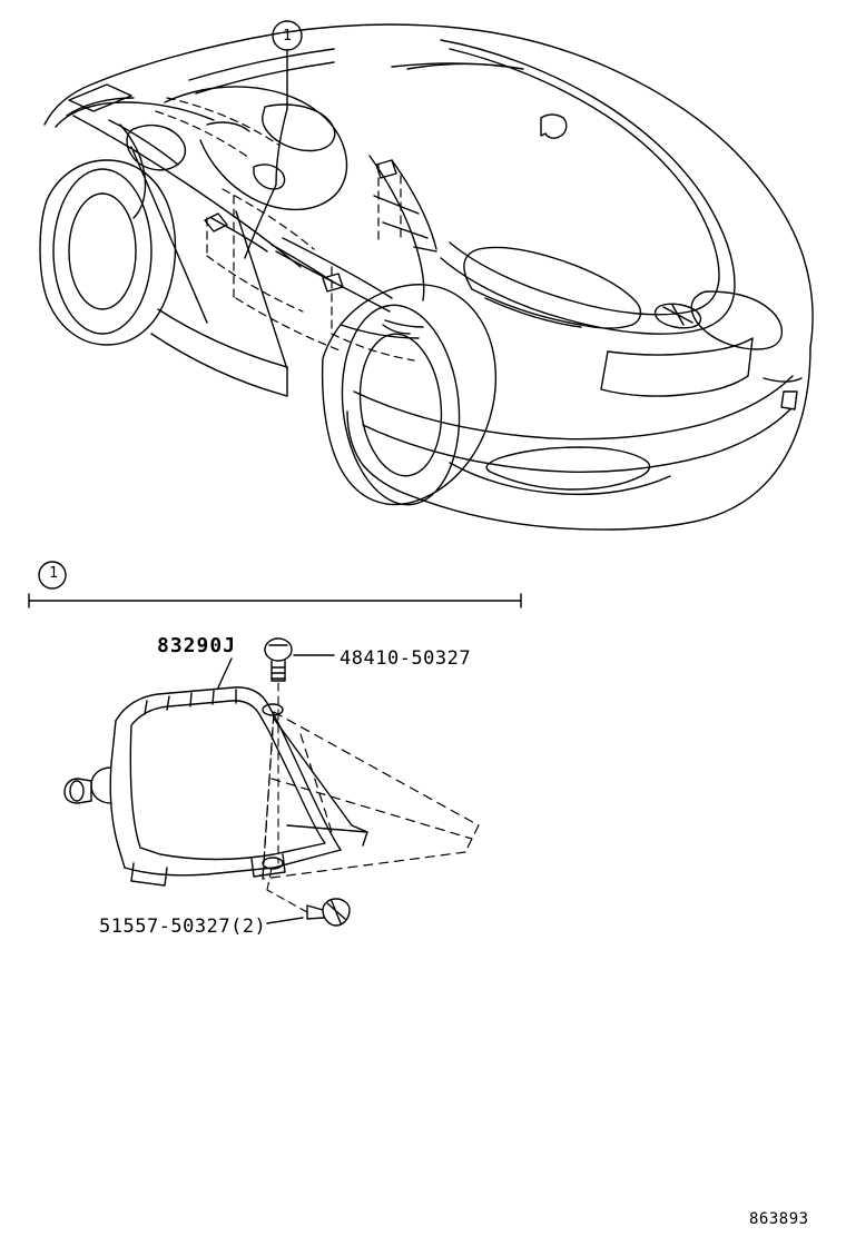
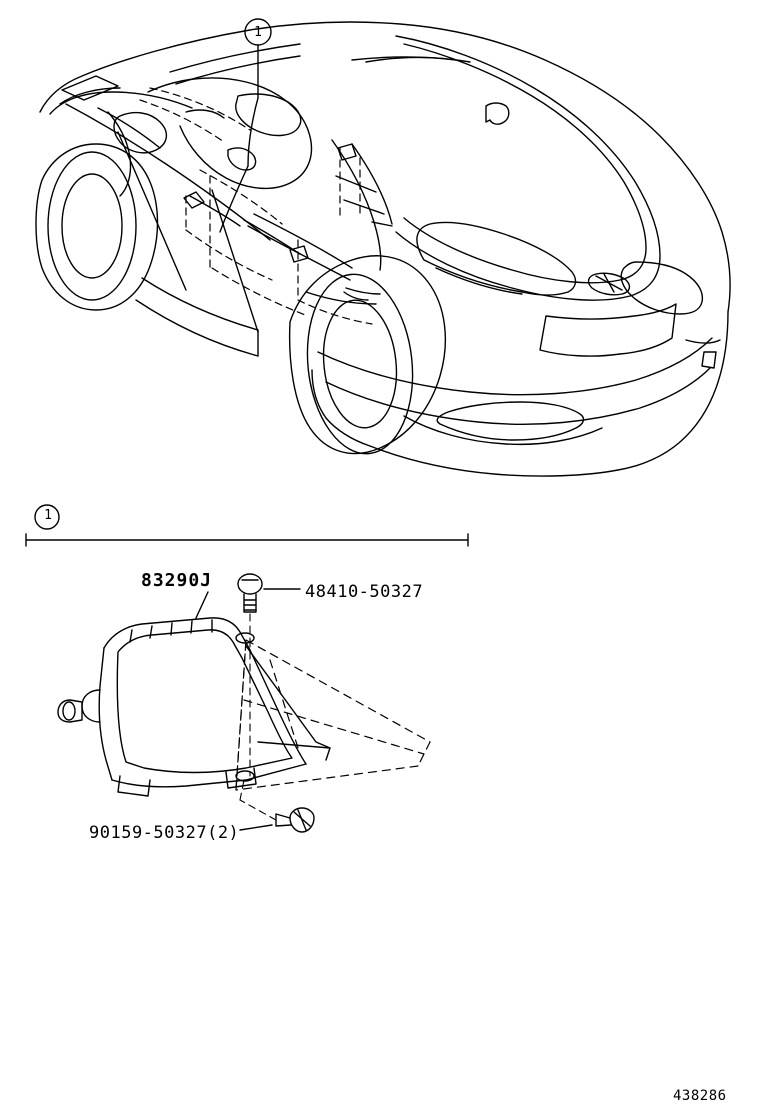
  1
  1
  83290J
  48410-50327
- 51557-50327(2)
+ 90159-50327(2)
- 863893
+ 438286
